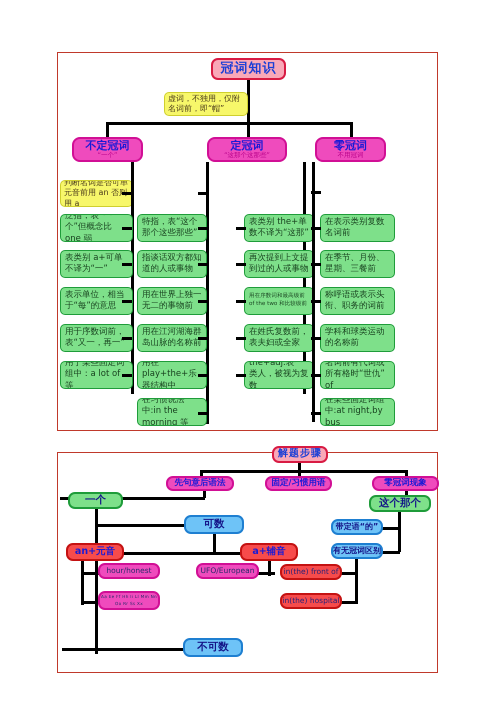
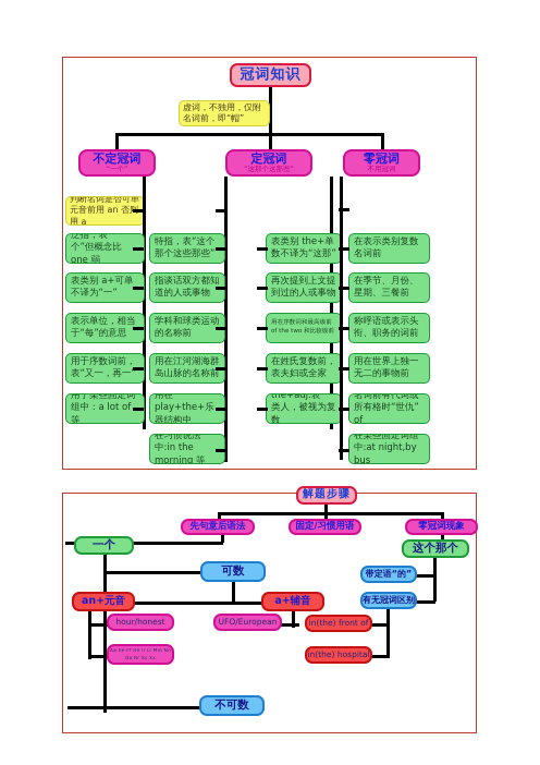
  冠词知识
  虚词，不独用，仅附名词前，即“帽”
  不定冠词
  “一个”
  定冠词
  “这那个这那些”
  零冠词
  不用冠词
  判断名词是否可单元音前用 an 否用 a
  泛指，表“一个”但概念比 one 弱
  表类别 a+可单不译为“一”
  表示单位，相当于“每”的意思
  用于序数词前，表“又一，再一”
  用于某些固定词组中：a lot of 等
  特指，表“这个那个这些那些”
  指谈话双方都知道的人或事物
- 用在世界上独一无二的事物前
+ 学科和球类运动的名称前
  用在江河湖海群岛山脉的名称前
  用在play+the+乐器结构中
  在习惯说法中:in the morning 等
  表类别 the+单数不译为“这那”
  再次提到上文提到过的人或事物
  在姓氏复数前，表夫妇或全家
  the+adj.表一类人，被视为复数
  在表示类别复数名词前
  在季节、月份、星期、三餐前
  称呼语或表示头衔、职务的词前
- 学科和球类运动的名称前
+ 用在世界上独一无二的事物前
  名词前有代词或所有格时“世仇” of
  在某些固定词组中:at night,by bus
  解题步骤
  先句意后语法
  固定/习惯用语
  零冠词现象
  一个
  可数
  an+元音
  a+辅音
  hour/honest
  UFO/European
  不可数
  这个那个
  带定语“的”
  有无冠词区别
  in(the) front of
  in(the) hospital
